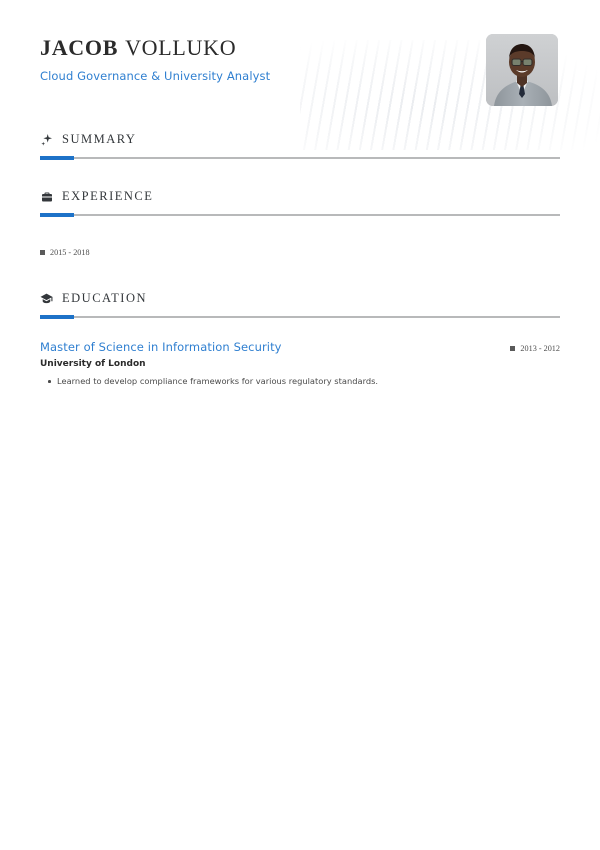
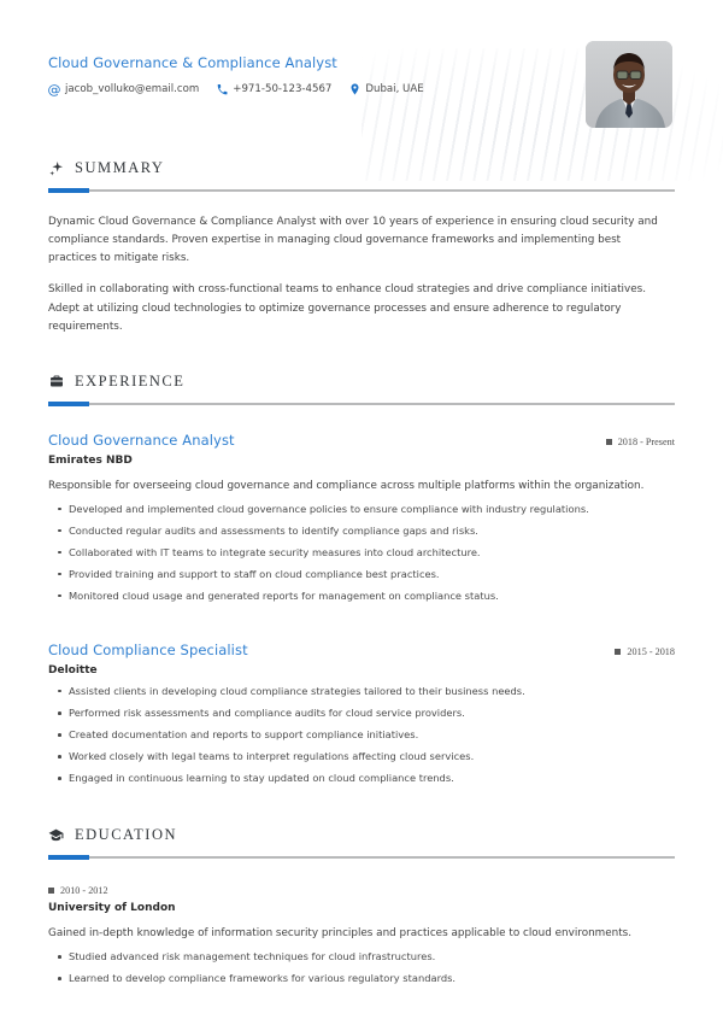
- JACOB VOLLUKO
- Cloud Governance & University Analyst
+ Cloud Governance & Compliance Analyst
+ @
+ jacob_volluko@email.com
+ +971-50-123-4567
+ Dubai, UAE
  SUMMARY
+ Dynamic Cloud Governance & Compliance Analyst with over 10 years of experience in ensuring cloud security and compliance standards. Proven expertise in managing cloud governance frameworks and implementing best practices to mitigate risks.
+ Skilled in collaborating with cross-functional teams to enhance cloud strategies and drive compliance initiatives. Adept at utilizing cloud technologies to optimize governance processes and ensure adherence to regulatory requirements.
  EXPERIENCE
+ Cloud Governance Analyst
+ 2018 - Present
+ Emirates NBD
+ Responsible for overseeing cloud governance and compliance across multiple platforms within the organization.
+ Developed and implemented cloud governance policies to ensure compliance with industry regulations.
+ Conducted regular audits and assessments to identify compliance gaps and risks.
+ Collaborated with IT teams to integrate security measures into cloud architecture.
+ Provided training and support to staff on cloud compliance best practices.
+ Monitored cloud usage and generated reports for management on compliance status.
+ Cloud Compliance Specialist
  2015 - 2018
+ Deloitte
+ Assisted clients in developing cloud compliance strategies tailored to their business needs.
+ Performed risk assessments and compliance audits for cloud service providers.
+ Created documentation and reports to support compliance initiatives.
+ Worked closely with legal teams to interpret regulations affecting cloud services.
+ Engaged in continuous learning to stay updated on cloud compliance trends.
  EDUCATION
- Master of Science in Information Security
- 2013 - 2012
+ 2010 - 2012
  University of London
+ Gained in-depth knowledge of information security principles and practices applicable to cloud environments.
+ Studied advanced risk management techniques for cloud infrastructures.
  Learned to develop compliance frameworks for various regulatory standards.
